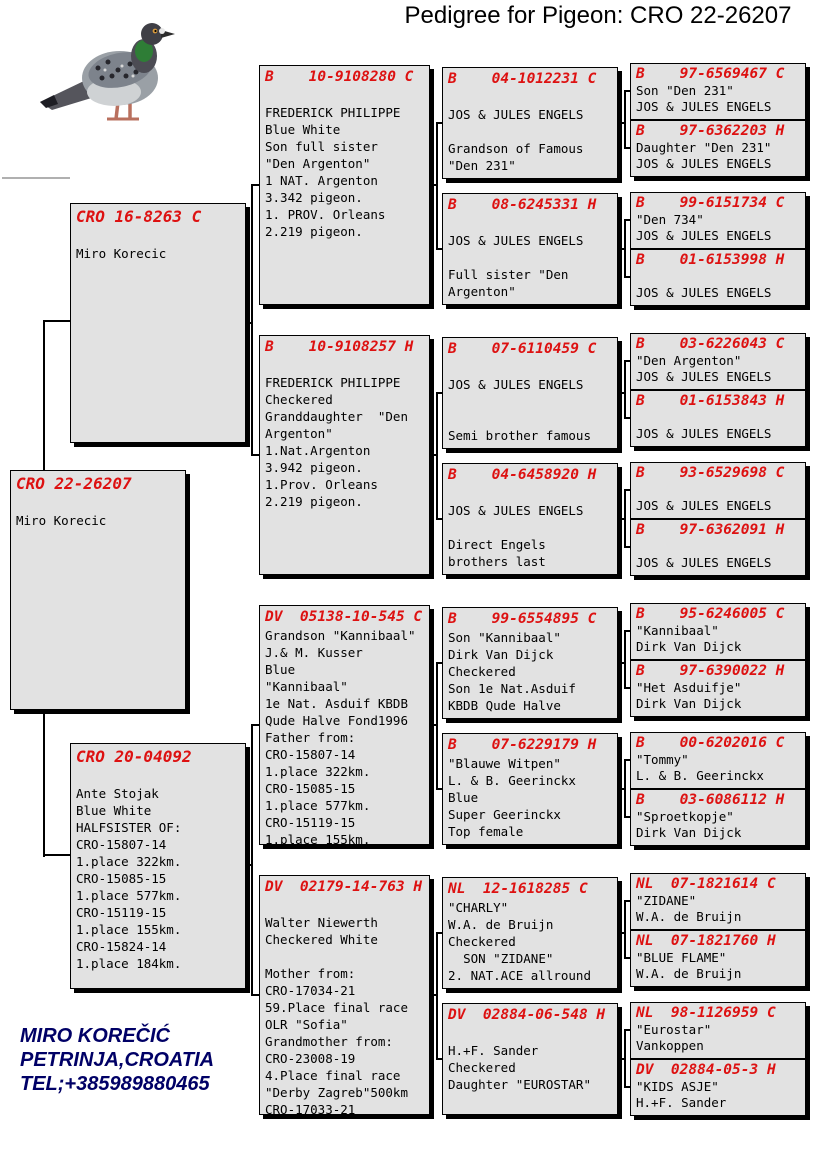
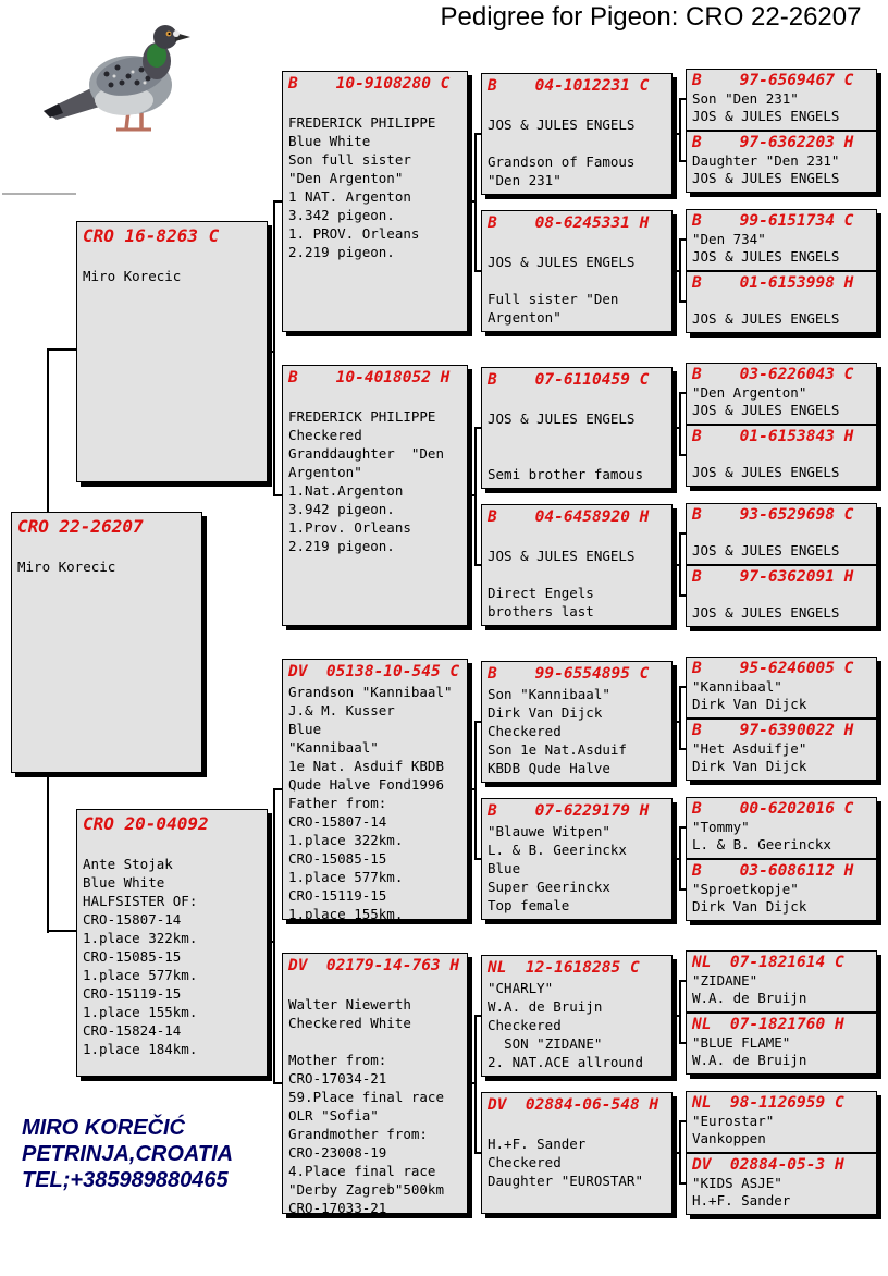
  Pedigree for Pigeon: CRO 22-26207
  MIRO KOREČIĆ
  PETRINJA,CROATIA
  TEL;+385989880465
  CRO 22-26207
  Miro Korecic
  CRO 16-8263 C
  Miro Korecic
  CRO 20-04092
  Ante Stojak
  Blue White
  HALFSISTER OF:
  CRO-15807-14
  1.place 322km.
  CRO-15085-15
  1.place 577km.
  CRO-15119-15
  1.place 155km.
  CRO-15824-14
  1.place 184km.
  B 10-9108280 C
  FREDERICK PHILIPPE
  Blue White
  Son full sister
  "Den Argenton"
  1 NAT. Argenton
  3.342 pigeon.
  1. PROV. Orleans
  2.219 pigeon.
- B 10-9108257 H
+ B 10-4018052 H
  FREDERICK PHILIPPE
  Checkered
  Granddaughter "Den
  Argenton"
  1.Nat.Argenton
  3.942 pigeon.
  1.Prov. Orleans
  2.219 pigeon.
  DV 05138-10-545 C
  Grandson "Kannibaal"
  J.& M. Kusser
  Blue
  "Kannibaal"
  1e Nat. Asduif KBDB
  Qude Halve Fond1996
  Father from:
  CRO-15807-14
  1.place 322km.
  CRO-15085-15
  1.place 577km.
  CRO-15119-15
  1.place 155km.
  DV 02179-14-763 H
  Walter Niewerth
  Checkered White
  Mother from:
  CRO-17034-21
  59.Place final race
  OLR "Sofia"
  Grandmother from:
  CRO-23008-19
  4.Place final race
  "Derby Zagreb"500km
  CRO-17033-21
  B 04-1012231 C
  JOS & JULES ENGELS
  Grandson of Famous
  "Den 231"
  B 08-6245331 H
  JOS & JULES ENGELS
  Full sister "Den
  Argenton"
  B 07-6110459 C
  JOS & JULES ENGELS
  Semi brother famous
  B 04-6458920 H
  JOS & JULES ENGELS
  Direct Engels
  brothers last
  B 99-6554895 C
  Son "Kannibaal"
  Dirk Van Dijck
  Checkered
  Son 1e Nat.Asduif
  KBDB Qude Halve
  B 07-6229179 H
  "Blauwe Witpen"
  L. & B. Geerinckx
  Blue
  Super Geerinckx
  Top female
  NL 12-1618285 C
  "CHARLY"
  W.A. de Bruijn
  Checkered
  SON "ZIDANE"
  2. NAT.ACE allround
  DV 02884-06-548 H
  H.+F. Sander
  Checkered
  Daughter "EUROSTAR"
  B 97-6569467 C
  Son "Den 231"
  JOS & JULES ENGELS
  B 97-6362203 H
  Daughter "Den 231"
  JOS & JULES ENGELS
  B 99-6151734 C
  "Den 734"
  JOS & JULES ENGELS
  B 01-6153998 H
  JOS & JULES ENGELS
  B 03-6226043 C
  "Den Argenton"
  JOS & JULES ENGELS
  B 01-6153843 H
  JOS & JULES ENGELS
  B 93-6529698 C
  JOS & JULES ENGELS
  B 97-6362091 H
  JOS & JULES ENGELS
  B 95-6246005 C
  "Kannibaal"
  Dirk Van Dijck
  B 97-6390022 H
  "Het Asduifje"
  Dirk Van Dijck
  B 00-6202016 C
  "Tommy"
  L. & B. Geerinckx
  B 03-6086112 H
  "Sproetkopje"
  Dirk Van Dijck
  NL 07-1821614 C
  "ZIDANE"
  W.A. de Bruijn
  NL 07-1821760 H
  "BLUE FLAME"
  W.A. de Bruijn
  NL 98-1126959 C
  "Eurostar"
  Vankoppen
  DV 02884-05-3 H
  "KIDS ASJE"
  H.+F. Sander
